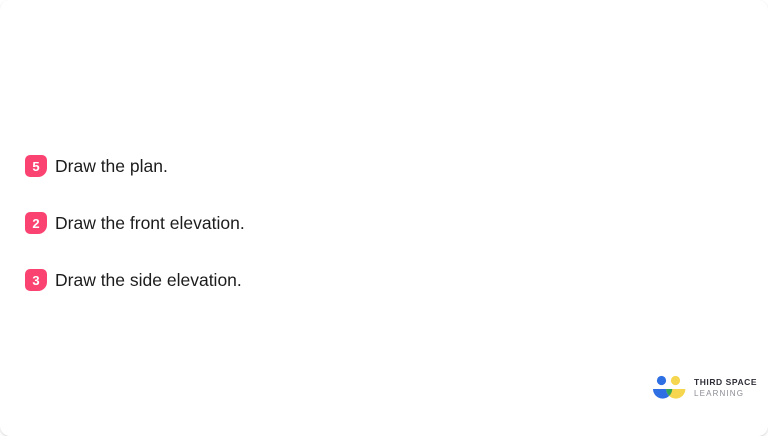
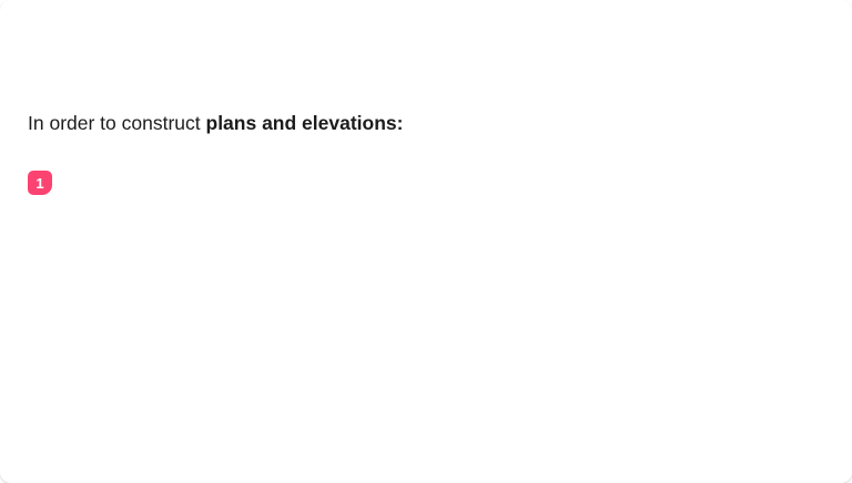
+ In order to construct plans and elevations:
- 5
+ 1
- Draw the plan.
- 2
- Draw the front elevation.
- 3
- Draw the side elevation.
- THIRD SPACE
- LEARNING
